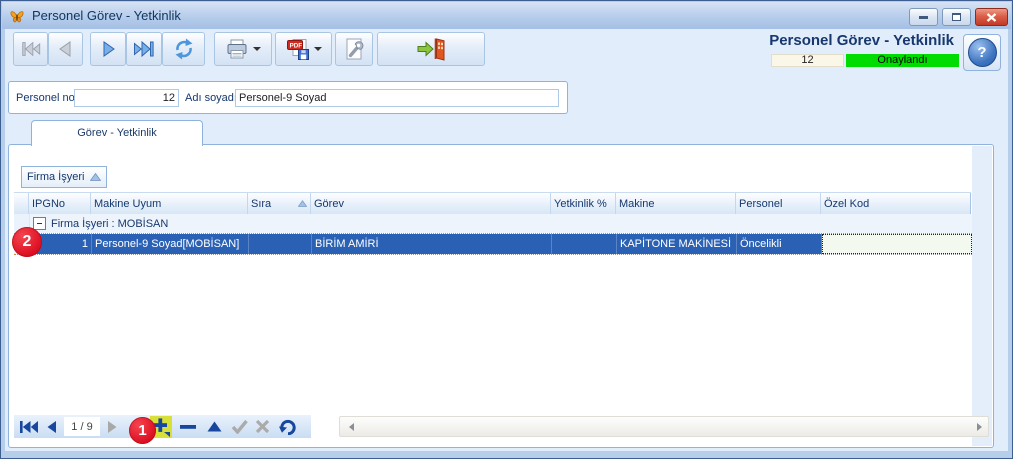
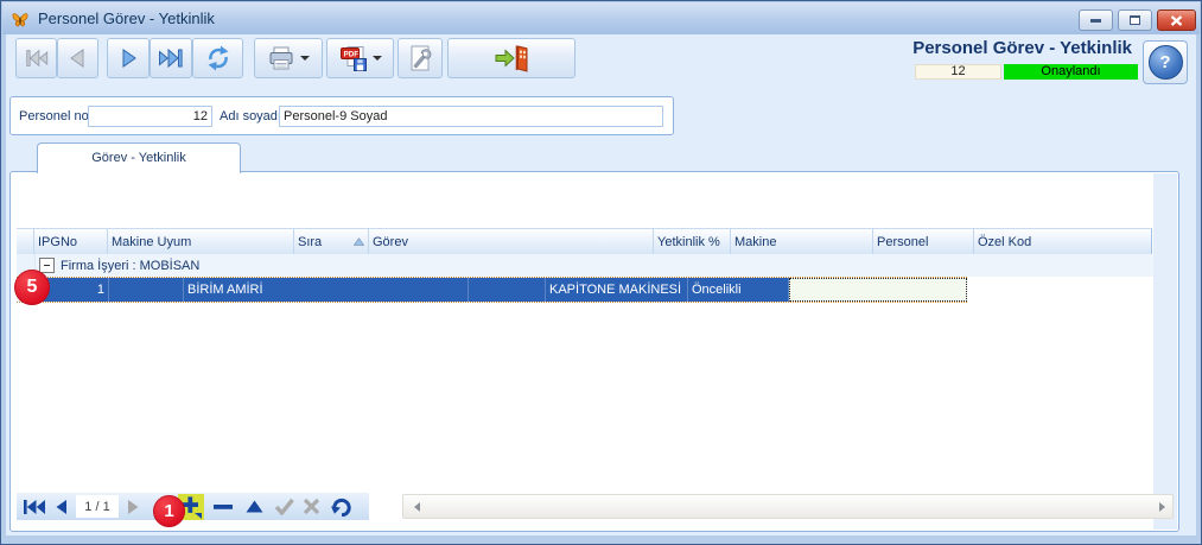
  Personel Görev - Yetkinlik
  Personel Görev - Yetkinlik
  12
  Onaylandı
  ?
  Personel no
  12
  Adı soyad
  Personel-9 Soyad
  Görev - Yetkinlik
- Firma İşyeri
  IPGNo
  Makine Uyum
  Sıra
  Görev
  Yetkinlik %
  Makine
  Personel
  Özel Kod
  Firma İşyeri : MOBİSAN
  1
- Personel-9 Soyad[MOBİSAN]
  BİRİM AMİRİ
  KAPİTONE MAKİNESİ
  Öncelikli
- 1 / 9
+ 1 / 1
- 2
+ 5
  1
